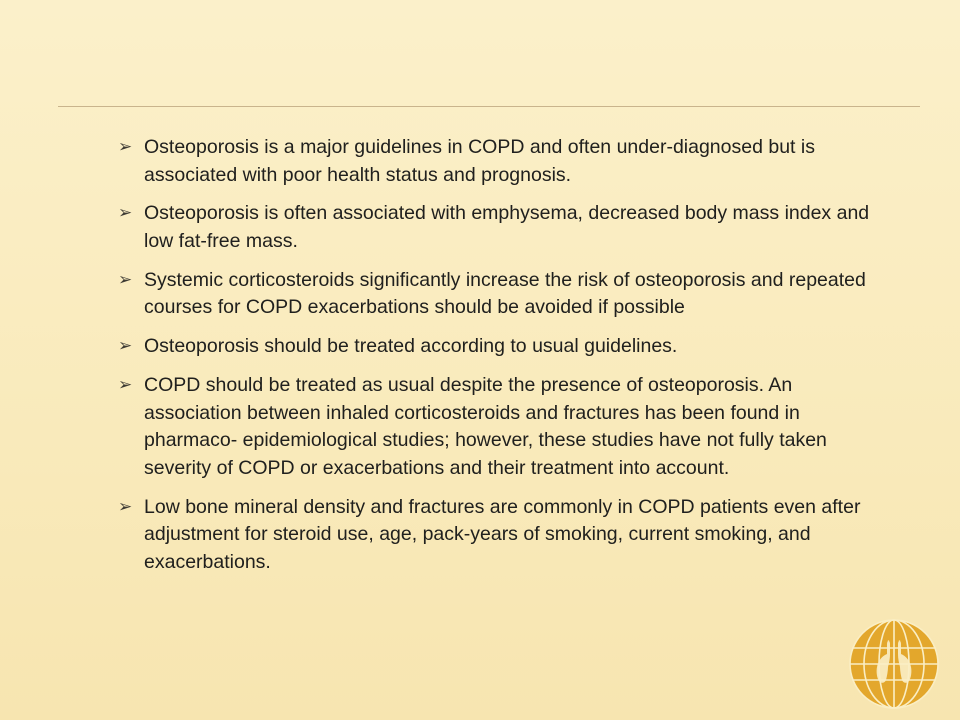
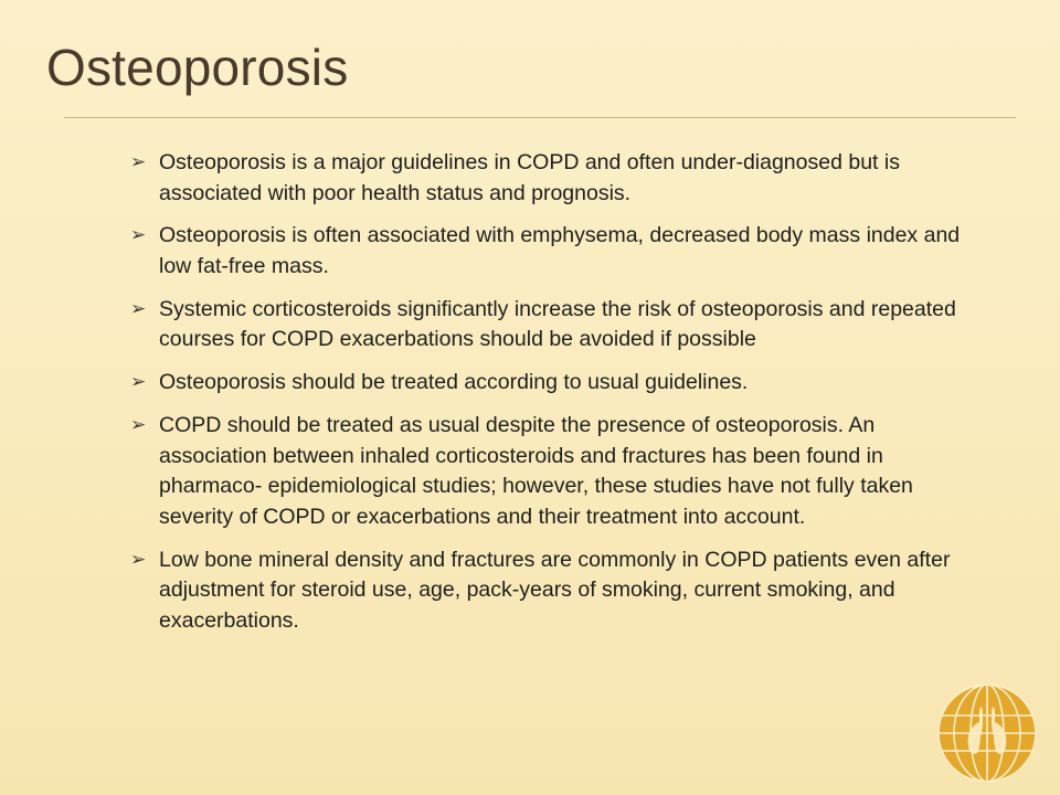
+ Osteoporosis
  ➢
  Osteoporosis is a major guidelines in COPD and often under-diagnosed but is associated with poor health status and prognosis.
  ➢
  Osteoporosis is often associated with emphysema, decreased body mass index and low fat-free mass.
  ➢
  Systemic corticosteroids significantly increase the risk of osteoporosis and repeated courses for COPD exacerbations should be avoided if possible
  ➢
  Osteoporosis should be treated according to usual guidelines.
  ➢
  COPD should be treated as usual despite the presence of osteoporosis. An association between inhaled corticosteroids and fractures has been found in pharmaco- epidemiological studies; however, these studies have not fully taken severity of COPD or exacerbations and their treatment into account.
  ➢
  Low bone mineral density and fractures are commonly in COPD patients even after adjustment for steroid use, age, pack-years of smoking, current smoking, and exacerbations.
